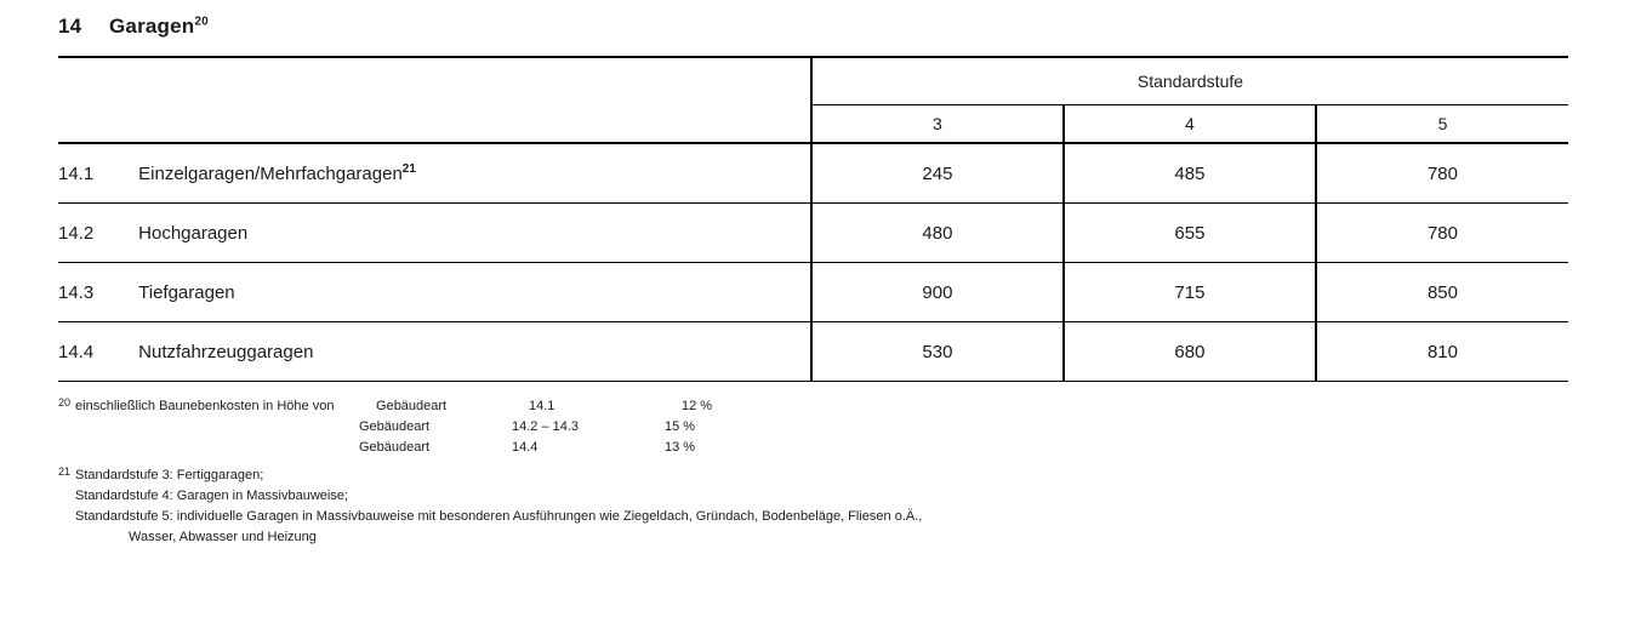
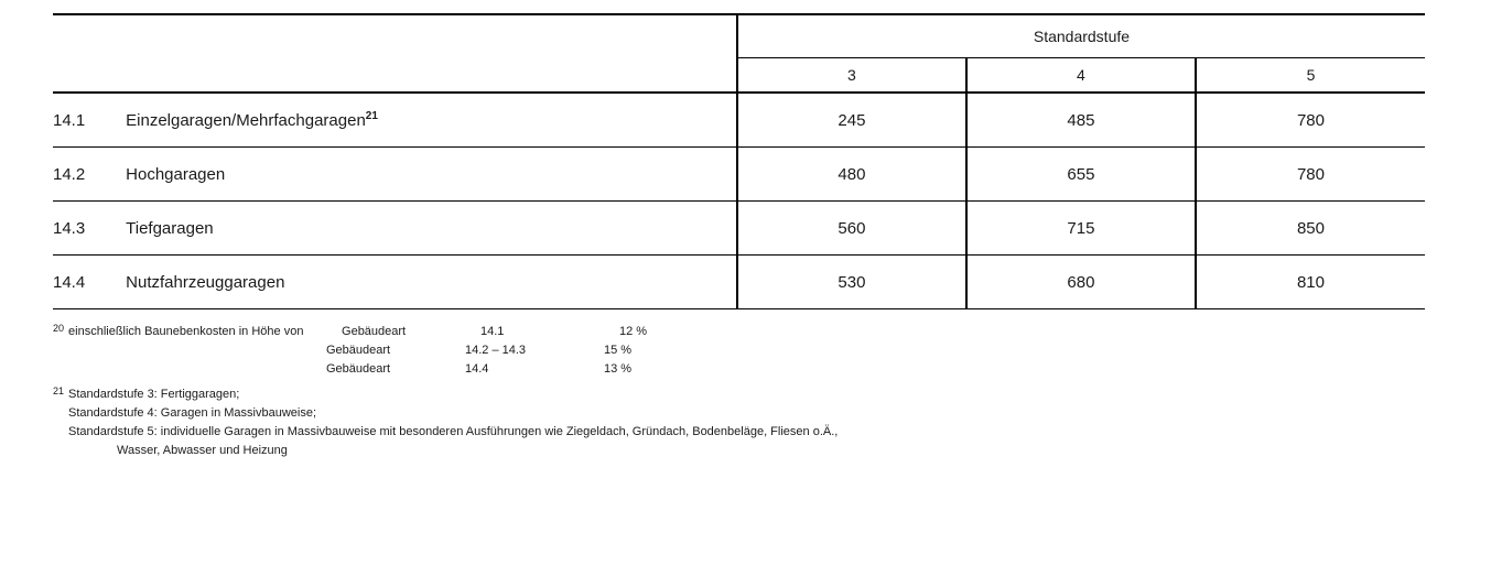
- 14
- Garagen20
  		Standardstufe
  		3	4	5
  14.1	Einzelgaragen/Mehrfachgaragen21	245	485	780
  14.2	Hochgaragen	480	655	780
- 14.3	Tiefgaragen	900	715	850
+ 14.3	Tiefgaragen	560	715	850
  14.4	Nutzfahrzeuggaragen	530	680	810
  20
  einschließlich Baunebenkosten in Höhe von
  Gebäudeart
  14.1
  12 %
  Gebäudeart
  14.2 – 14.3
  15 %
  Gebäudeart
  14.4
  13 %
  21
  Standardstufe 3: Fertiggaragen;
  Standardstufe 4: Garagen in Massivbauweise;
  Standardstufe 5: individuelle Garagen in Massivbauweise mit besonderen Ausführungen wie Ziegeldach, Gründach, Bodenbeläge, Fliesen o.Ä.,
  Wasser, Abwasser und Heizung
